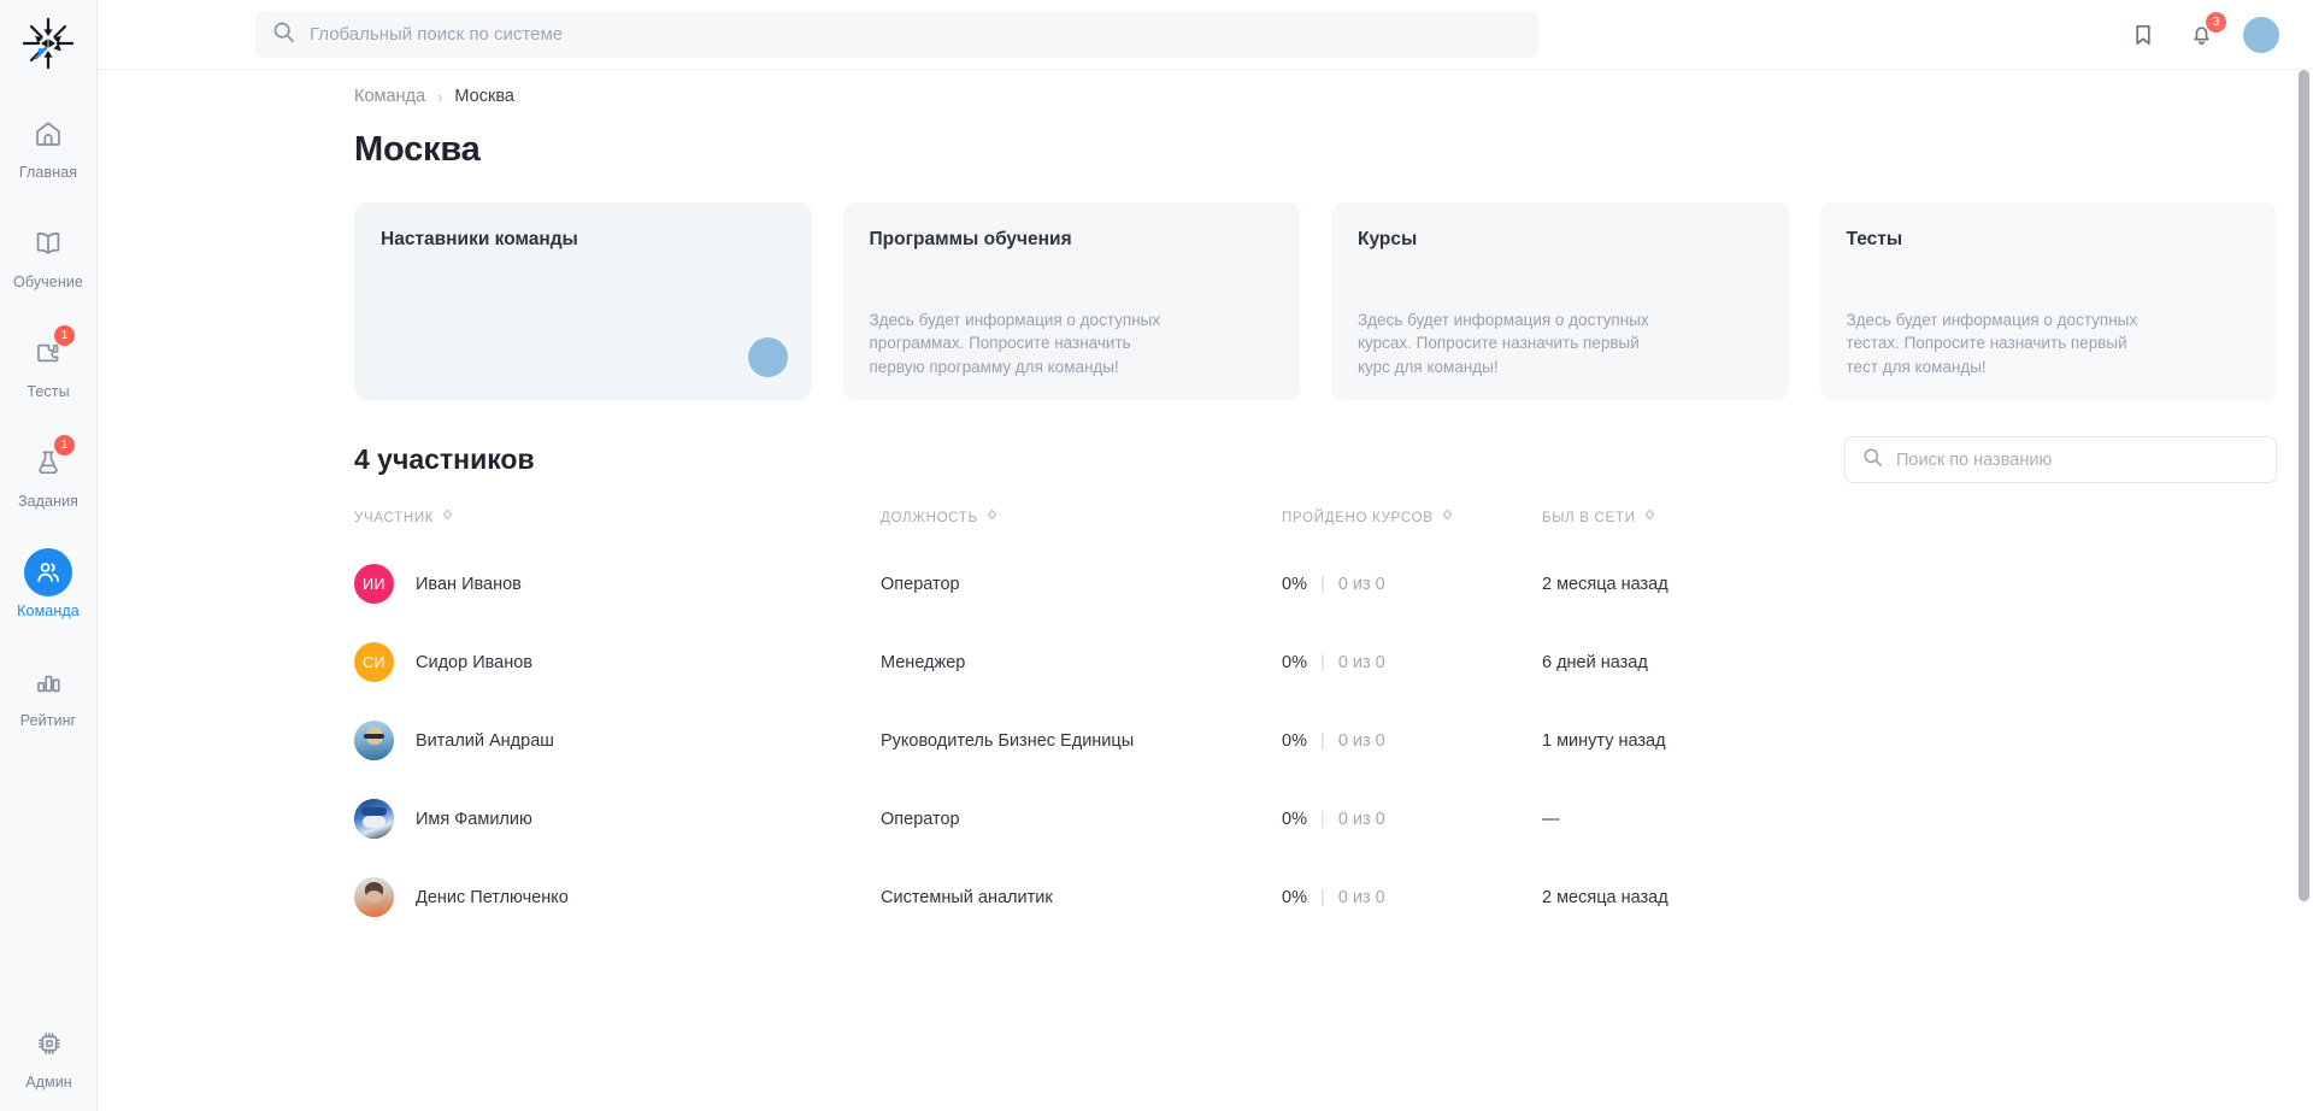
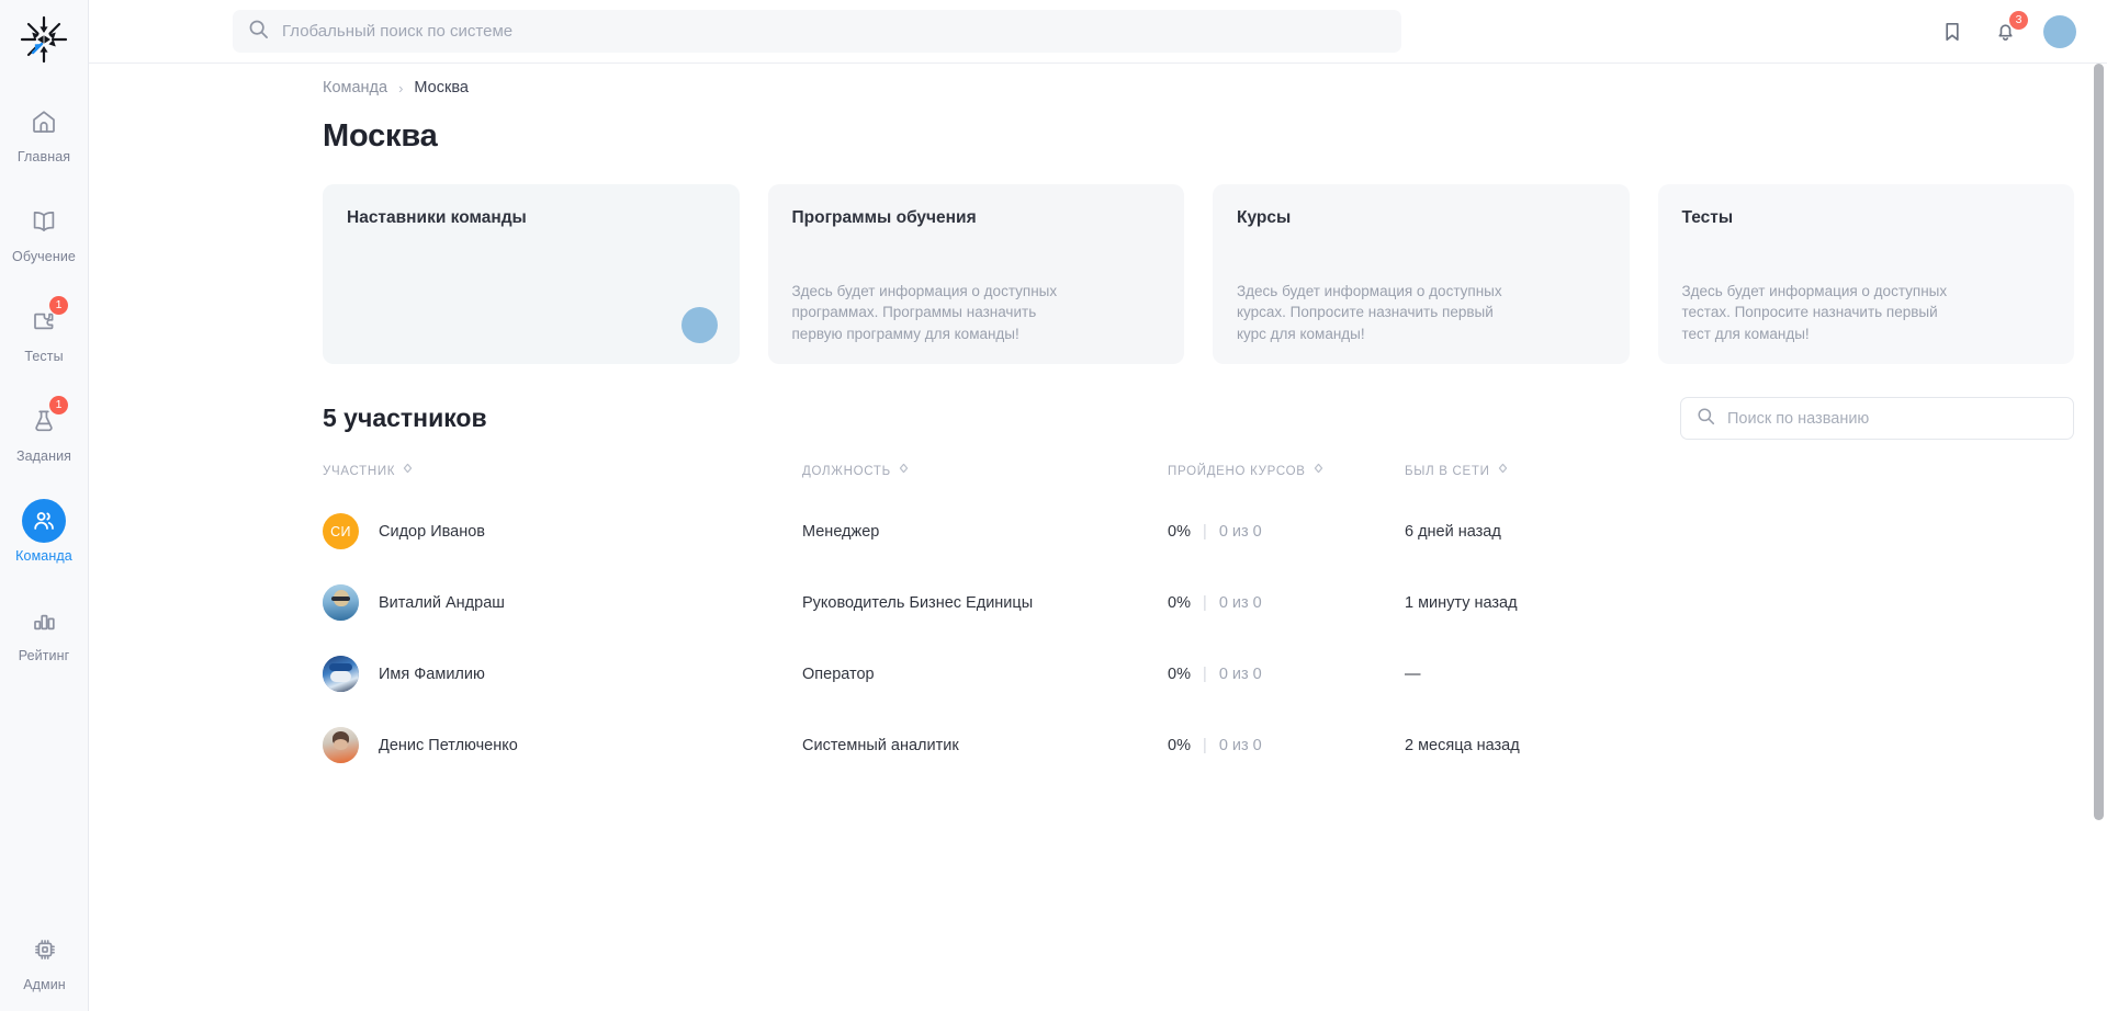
  Главная
  Обучение
  1
  Тесты
  1
  Задания
  Команда
  Рейтинг
  Админ
  Глобальный поиск по системе
  3
  Команда
  ›
  Москва
  Москва
  Наставники команды
  Программы обучения
- Здесь будет информация о доступных программах. Попросите назначить первую программу для команды!
+ Здесь будет информация о доступных программах. Программы назначить первую программу для команды!
  Курсы
  Здесь будет информация о доступных курсах. Попросите назначить первый курс для команды!
  Тесты
  Здесь будет информация о доступных тестах. Попросите назначить первый тест для команды!
- 4 участников
+ 5 участников
  Поиск по названию
  УЧАСТНИК	ДОЛЖНОСТЬ	ПРОЙДЕНО КУРСОВ	БЫЛ В СЕТИ
- ИИ Иван Иванов	Оператор	0% | 0 из 0	2 месяца назад
  СИ Сидор Иванов	Менеджер	0% | 0 из 0	6 дней назад
  Виталий Андраш	Руководитель Бизнес Единицы	0% | 0 из 0	1 минуту назад
  Имя Фамилию	Оператор	0% | 0 из 0	—
  Денис Петлюченко	Системный аналитик	0% | 0 из 0	2 месяца назад
